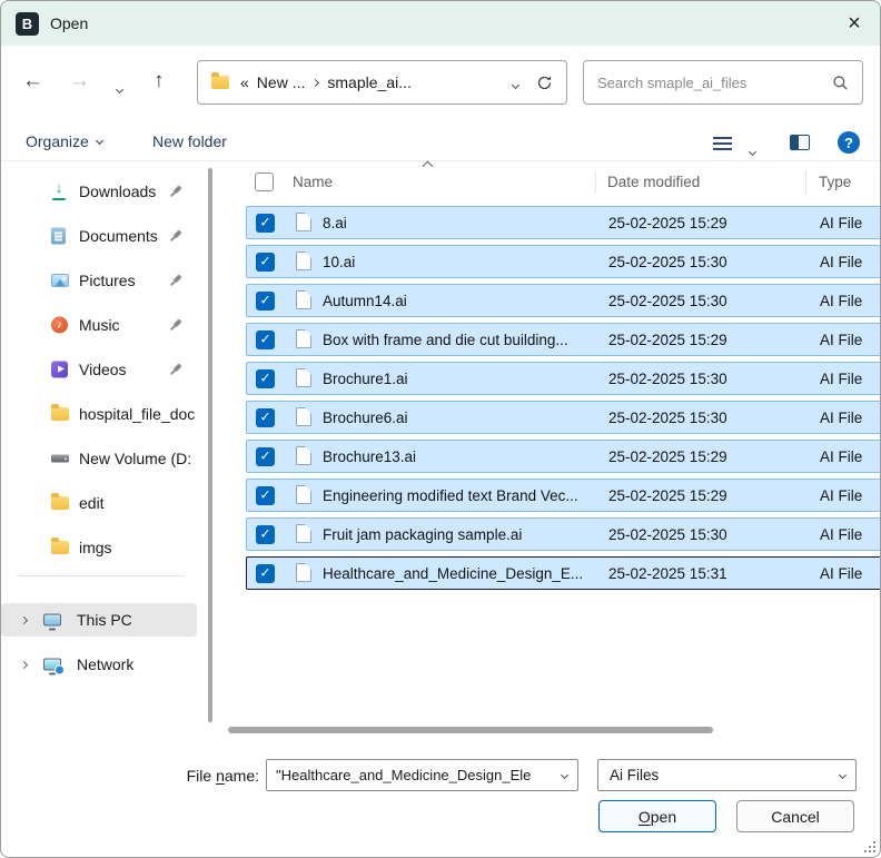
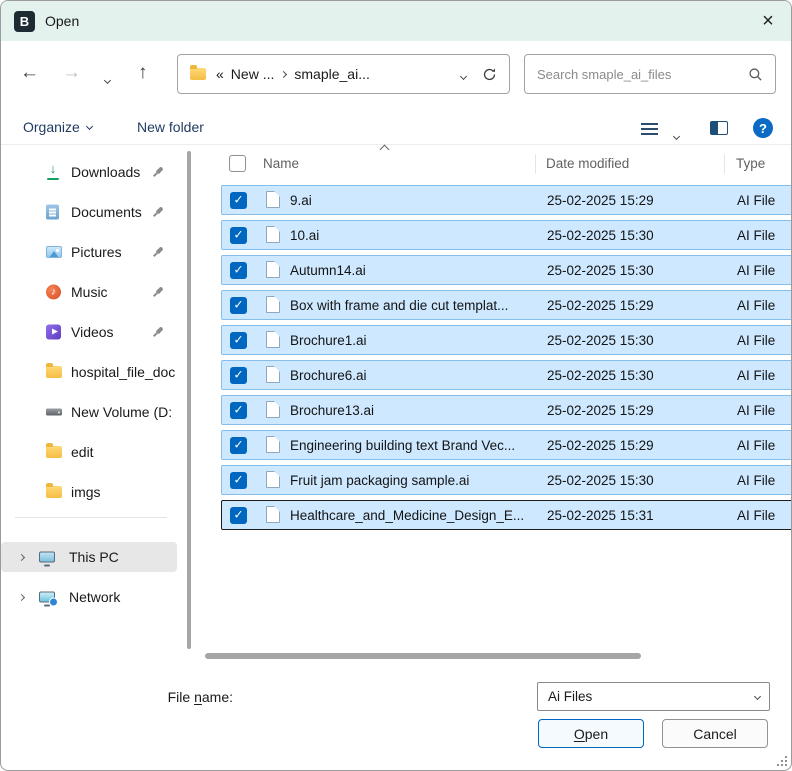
  B
  Open
  ×
  ←
  →
  ↑
  «
  New ...
  smaple_ai...
  Search smaple_ai_files
  Organize
  New folder
  ?
  Downloads
  Documents
  Pictures
  Music
  Videos
  hospital_file_doc
  New Volume (D:
  edit
  imgs
  This PC
  Network
  Name
  Date modified
  Type
- 8.ai
+ 9.ai
  25-02-2025 15:29
  AI File
  10.ai
  25-02-2025 15:30
  AI File
  Autumn14.ai
  25-02-2025 15:30
  AI File
- Box with frame and die cut building...
+ Box with frame and die cut templat...
  25-02-2025 15:29
  AI File
  Brochure1.ai
  25-02-2025 15:30
  AI File
  Brochure6.ai
  25-02-2025 15:30
  AI File
  Brochure13.ai
  25-02-2025 15:29
  AI File
- Engineering modified text Brand Vec...
+ Engineering building text Brand Vec...
  25-02-2025 15:29
  AI File
  Fruit jam packaging sample.ai
  25-02-2025 15:30
  AI File
  Healthcare_and_Medicine_Design_E...
  25-02-2025 15:31
  AI File
  File name:
- "Healthcare_and_Medicine_Design_Ele
  Ai Files
  Open
  Cancel
